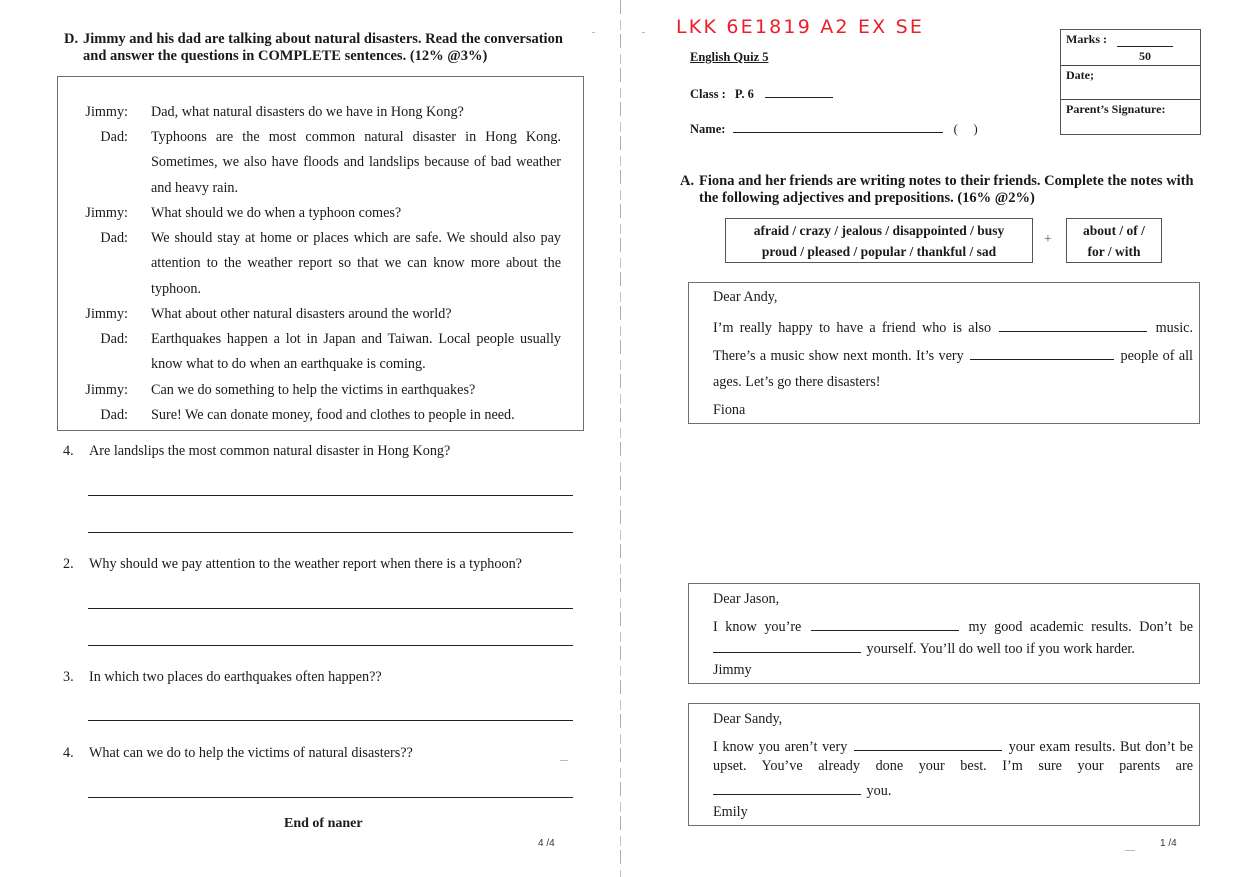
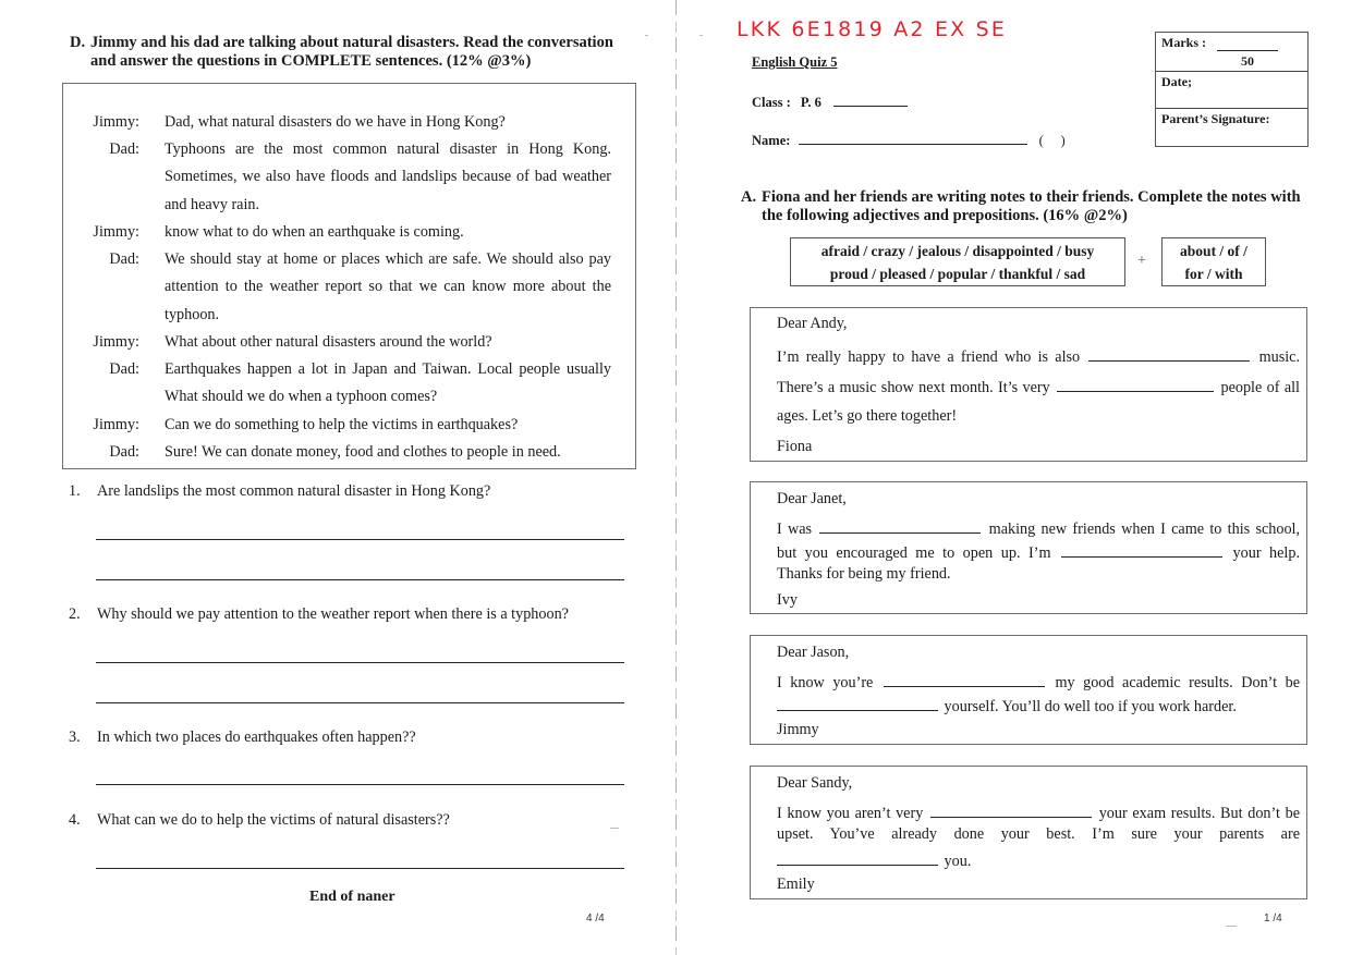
  D. Jimmy and his dad are talking about natural disasters. Read the conversation
  and answer the questions in COMPLETE sentences. (12% @3%)
  Jimmy:
  Dad, what natural disasters do we have in Hong Kong?
  Dad:
  Typhoons are the most common natural disaster in Hong Kong.
  Sometimes, we also have floods and landslips because of bad weather
  and heavy rain.
  Jimmy:
- What should we do when a typhoon comes?
+ know what to do when an earthquake is coming.
  Dad:
  We should stay at home or places which are safe. We should also pay
  attention to the weather report so that we can know more about the
  typhoon.
  Jimmy:
  What about other natural disasters around the world?
  Dad:
  Earthquakes happen a lot in Japan and Taiwan. Local people usually
- know what to do when an earthquake is coming.
+ What should we do when a typhoon comes?
  Jimmy:
  Can we do something to help the victims in earthquakes?
  Dad:
  Sure! We can donate money, food and clothes to people in need.
- 4. Are landslips the most common natural disaster in Hong Kong?
+ 1. Are landslips the most common natural disaster in Hong Kong?
  2. Why should we pay attention to the weather report when there is a typhoon?
  3. In which two places do earthquakes often happen??
  4. What can we do to help the victims of natural disasters??
  End of naner
  4 /4
  LKK 6E1819 A2 EX SE
  English Quiz 5
  Class : P. 6
  Name: ( )
  Marks :
  50
  Date;
  Parent’s Signature:
  A. Fiona and her friends are writing notes to their friends. Complete the notes with
  the following adjectives and prepositions. (16% @2%)
  afraid / crazy / jealous / disappointed / busy
  proud / pleased / popular / thankful / sad
  +
  about / of /
  for / with
  Dear Andy,
  I’m really happy to have a friend who is also music.
  There’s a music show next month. It’s very people of all
- ages. Let’s go there disasters!
+ ages. Let’s go there together!
  Fiona
+ Dear Janet,
+ I was making new friends when I came to this school,
+ but you encouraged me to open up. I’m your help.
+ Thanks for being my friend.
+ Ivy
  Dear Jason,
  I know you’re my good academic results. Don’t be
  yourself. You’ll do well too if you work harder.
  Jimmy
  Dear Sandy,
  I know you aren’t very your exam results. But don’t be
  upset. You’ve already done your best. I’m sure your parents are
  you.
  Emily
  1 /4
